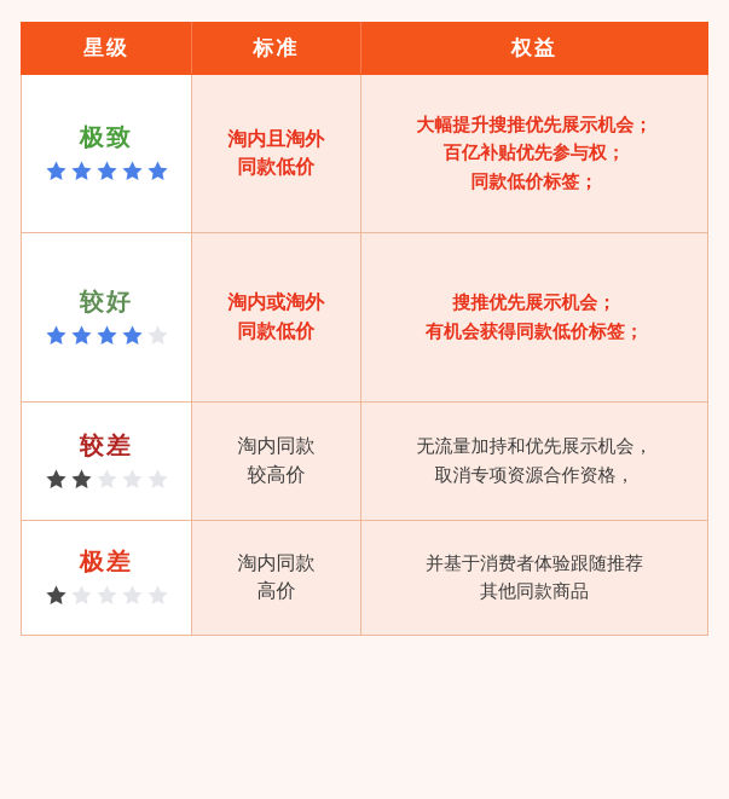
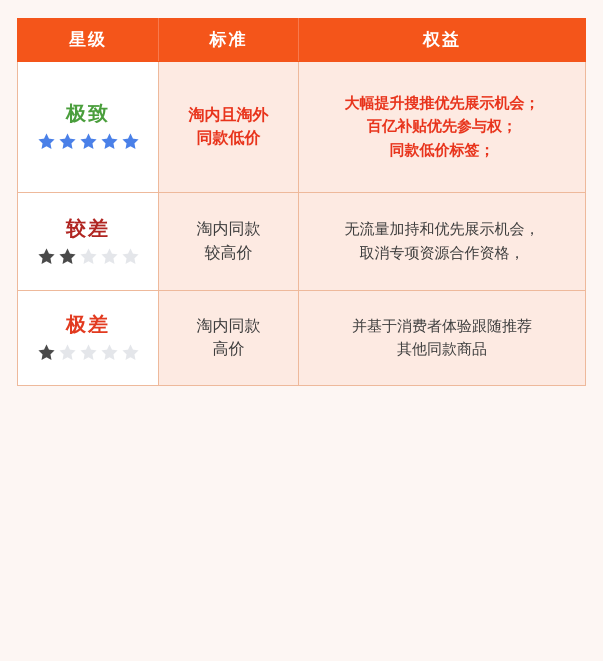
  星级	标准	权益
  极致	淘内且淘外同款低价	大幅提升搜推优先展示机会；百亿补贴优先参与权；同款低价标签；
- 较好	淘内或淘外同款低价	搜推优先展示机会；有机会获得同款低价标签；
  较差	淘内同款较高价	无流量加持和优先展示机会，取消专项资源合作资格，
  极差	淘内同款高价	并基于消费者体验跟随推荐其他同款商品
